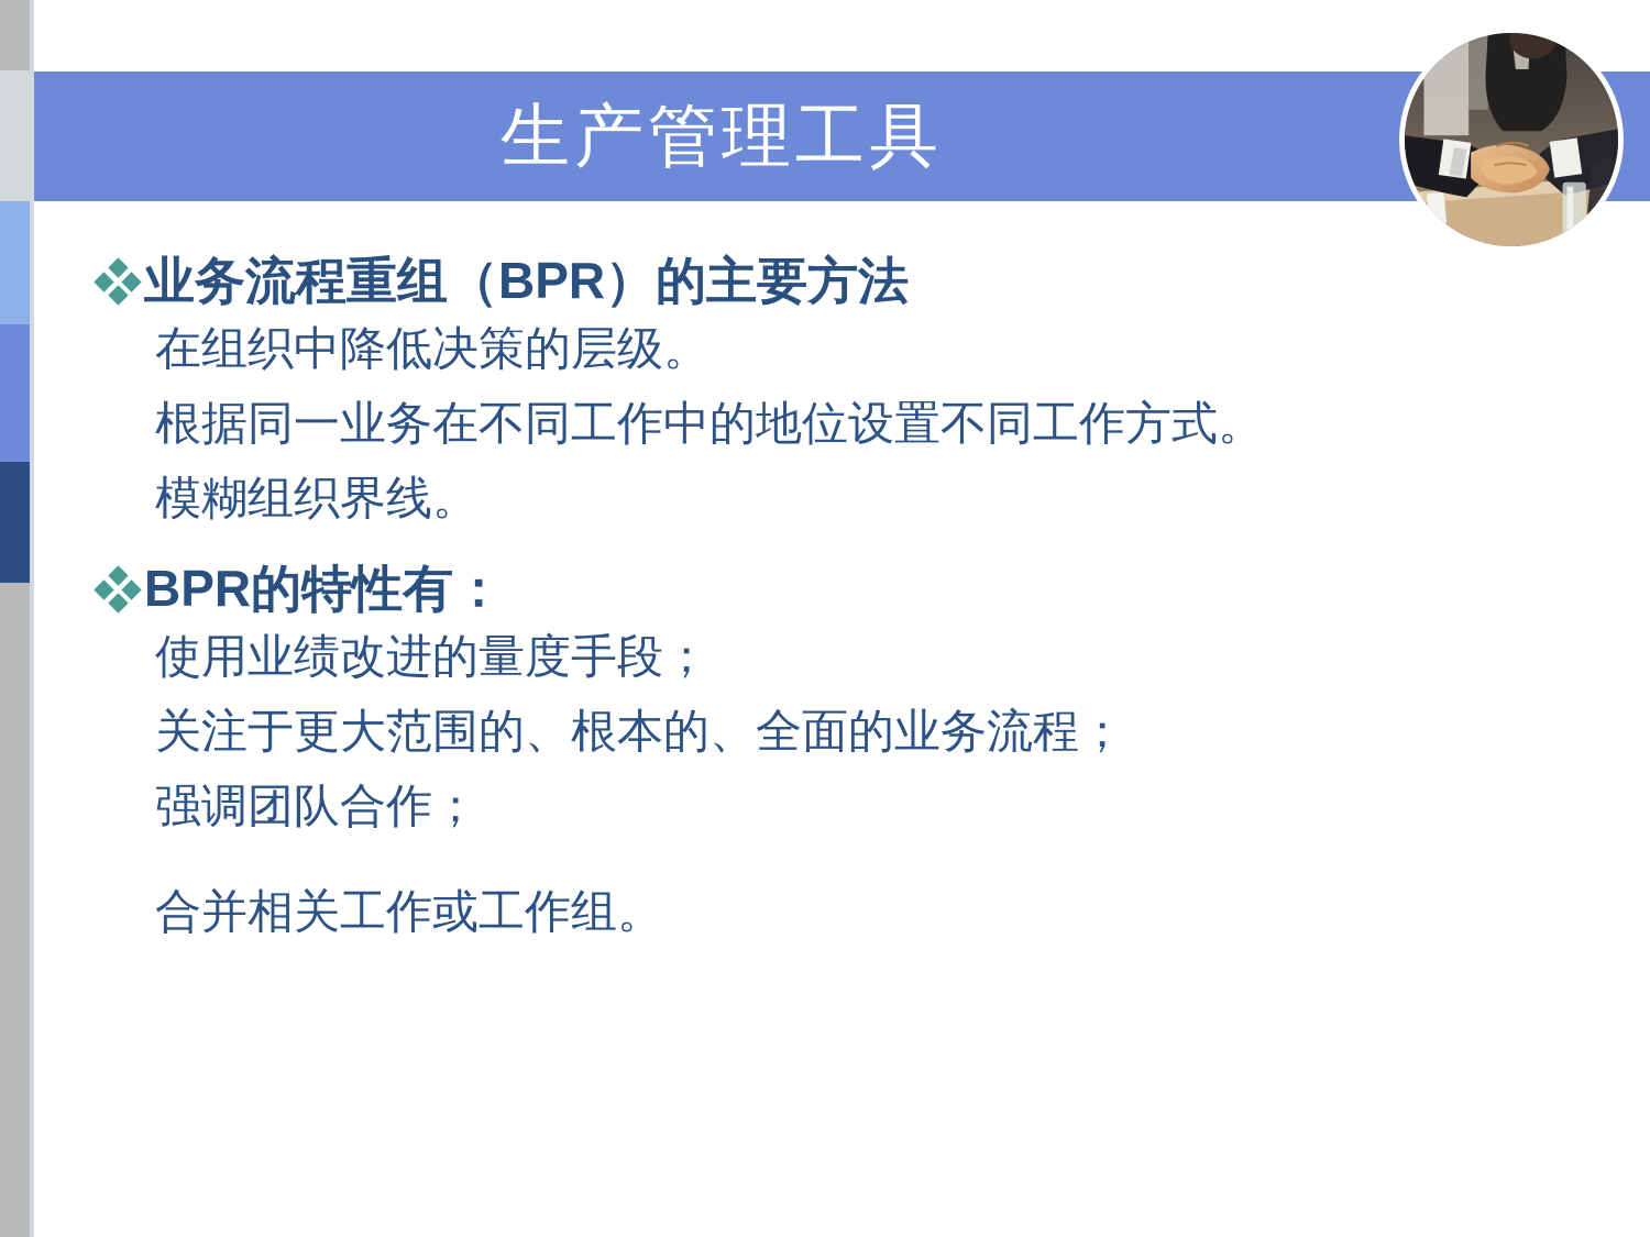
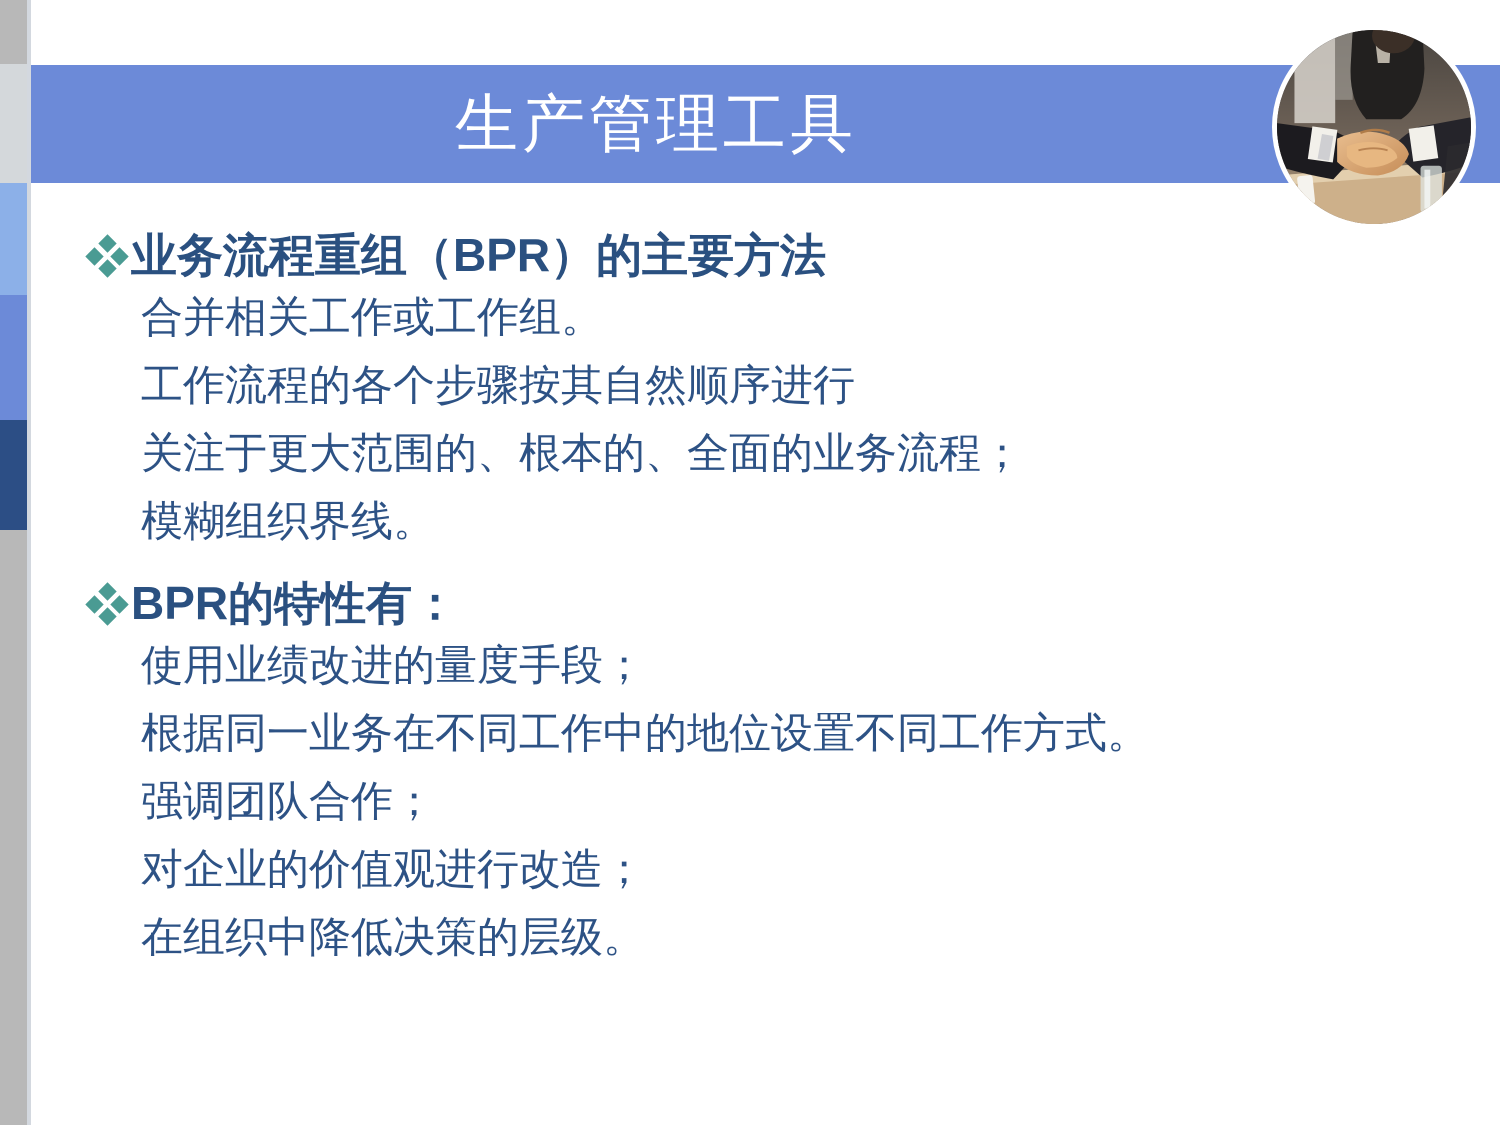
  生产管理工具
  业务流程重组（BPR）的主要方法
- 在组织中降低决策的层级。
+ 合并相关工作或工作组。
+ 工作流程的各个步骤按其自然顺序进行
- 根据同一业务在不同工作中的地位设置不同工作方式。
+ 关注于更大范围的、根本的、全面的业务流程；
  模糊组织界线。
  BPR的特性有：
  使用业绩改进的量度手段；
- 关注于更大范围的、根本的、全面的业务流程；
+ 根据同一业务在不同工作中的地位设置不同工作方式。
  强调团队合作；
+ 对企业的价值观进行改造；
- 合并相关工作或工作组。
+ 在组织中降低决策的层级。
